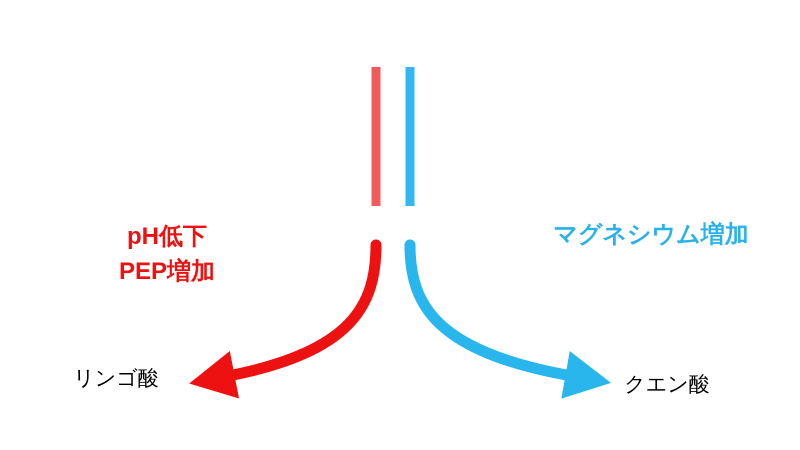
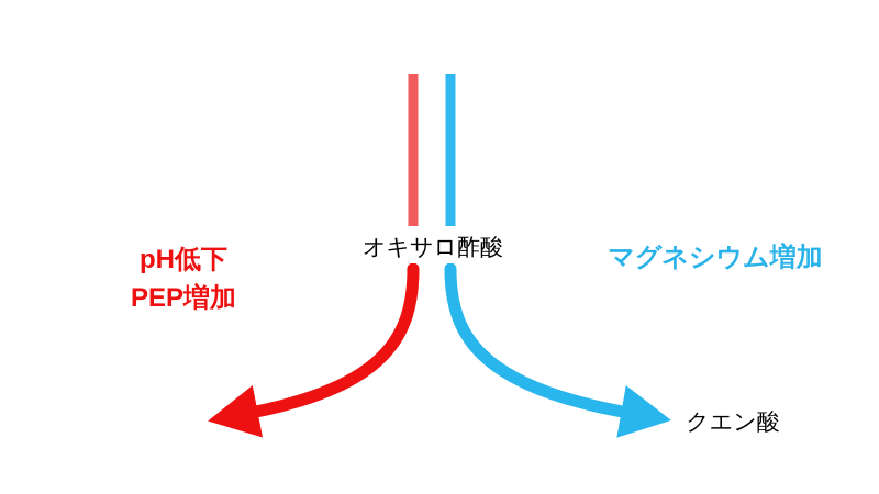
+ オキサロ酢酸
  pH低下
  PEP増加
  マグネシウム増加
- リンゴ酸
  クエン酸
